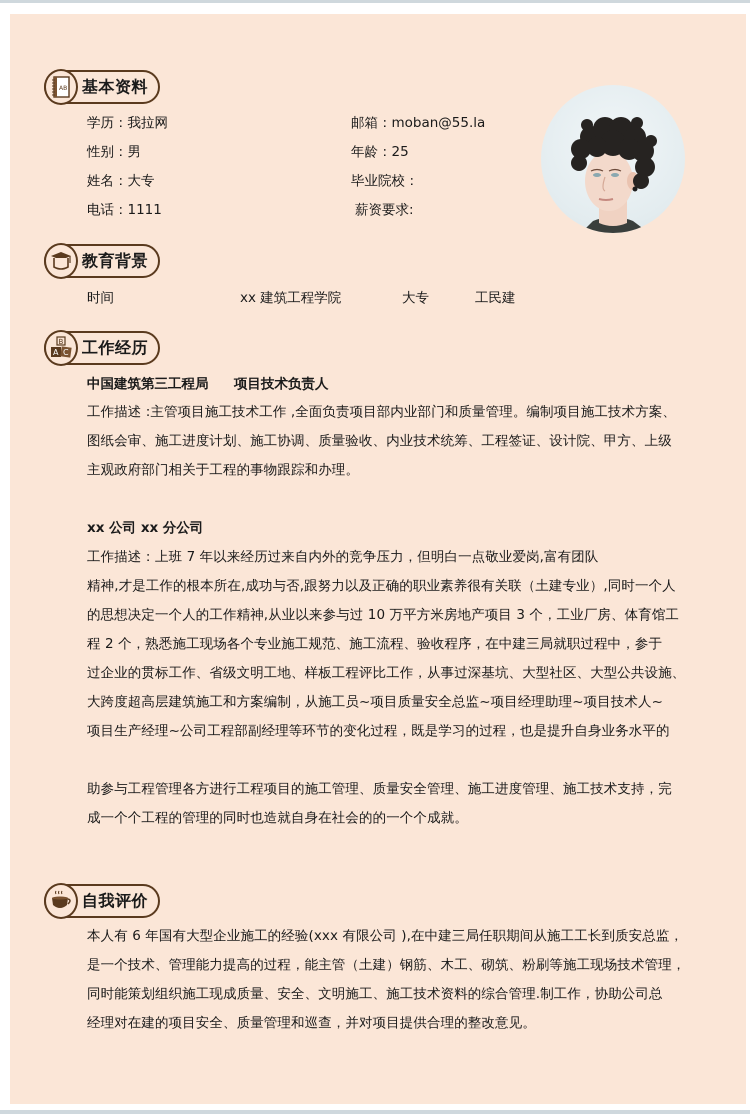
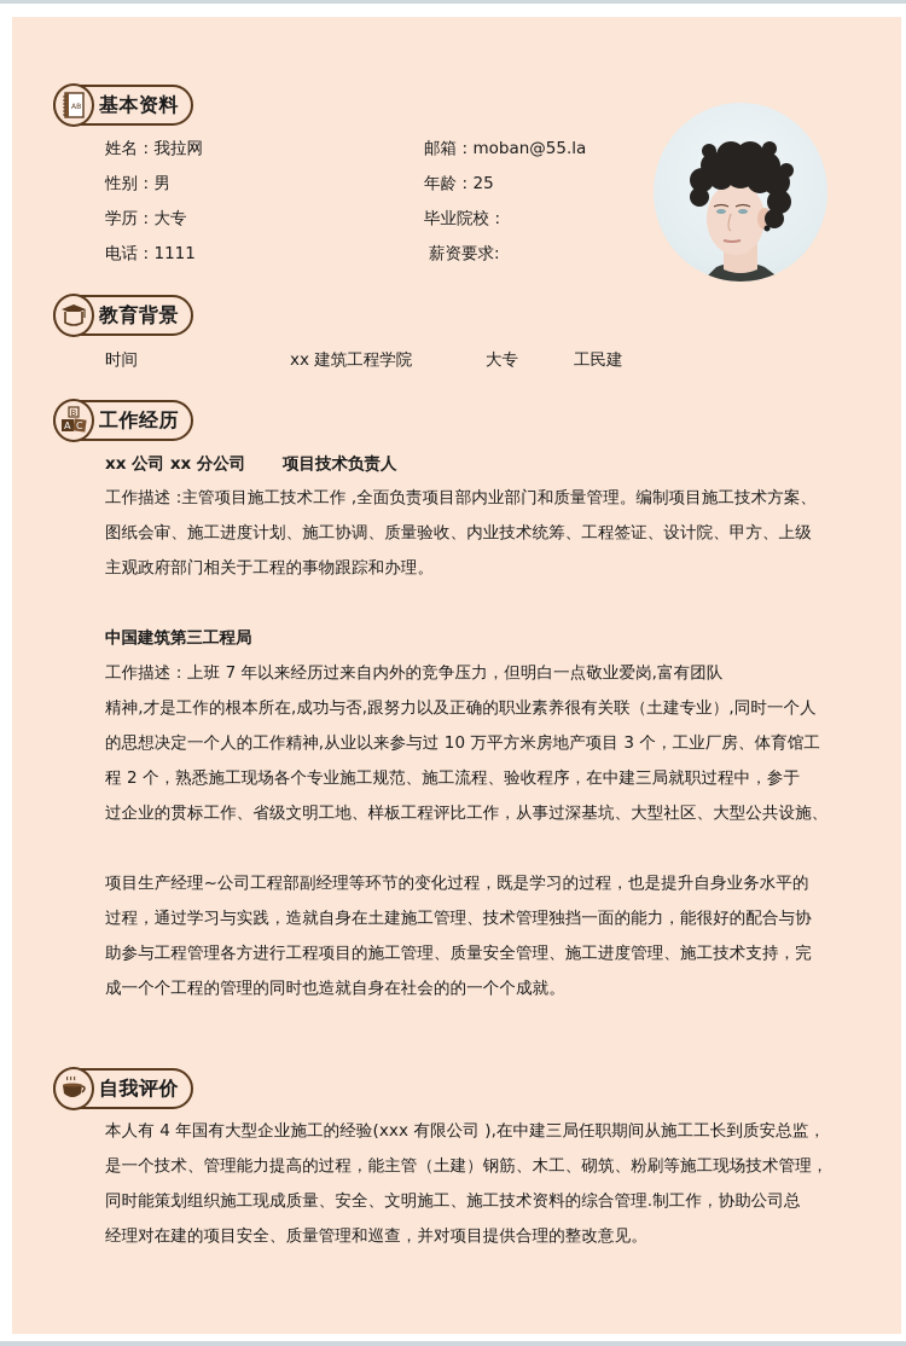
  基本资料
- 学历：我拉网
+ 姓名：我拉网
  性别：男
- 姓名：大专
+ 学历：大专
  电话：1111
  邮箱：moban@55.la
  年龄：25
  毕业院校：
  薪资要求:
  教育背景
  时间
  xx 建筑工程学院
  大专
  工民建
  B
  A
  C
  工作经历
- 中国建筑第三工程局
+ xx 公司 xx 分公司
  项目技术负责人
  工作描述 :主管项目施工技术工作 ,全面负责项目部内业部门和质量管理。编制项目施工技术方案、
  图纸会审、施工进度计划、施工协调、质量验收、内业技术统筹、工程签证、设计院、甲方、上级
  主观政府部门相关于工程的事物跟踪和办理。
- xx 公司 xx 分公司
+ 中国建筑第三工程局
  工作描述：上班 7 年以来经历过来自内外的竞争压力，但明白一点敬业爱岗,富有团队
  精神,才是工作的根本所在,成功与否,跟努力以及正确的职业素养很有关联（土建专业）,同时一个人
  的思想决定一个人的工作精神,从业以来参与过 10 万平方米房地产项目 3 个，工业厂房、体育馆工
  程 2 个，熟悉施工现场各个专业施工规范、施工流程、验收程序，在中建三局就职过程中，参于
  过企业的贯标工作、省级文明工地、样板工程评比工作，从事过深基坑、大型社区、大型公共设施、
- 大跨度超高层建筑施工和方案编制，从施工员~项目质量安全总监~项目经理助理~项目技术人~
  项目生产经理~公司工程部副经理等环节的变化过程，既是学习的过程，也是提升自身业务水平的
+ 过程，通过学习与实践，造就自身在土建施工管理、技术管理独挡一面的能力，能很好的配合与协
  助参与工程管理各方进行工程项目的施工管理、质量安全管理、施工进度管理、施工技术支持，完
  成一个个工程的管理的同时也造就自身在社会的的一个个成就。
  自我评价
- 本人有 6 年国有大型企业施工的经验(xxx 有限公司 ),在中建三局任职期间从施工工长到质安总监，
+ 本人有 4 年国有大型企业施工的经验(xxx 有限公司 ),在中建三局任职期间从施工工长到质安总监，
  是一个技术、管理能力提高的过程，能主管（土建）钢筋、木工、砌筑、粉刷等施工现场技术管理，
  同时能策划组织施工现成质量、安全、文明施工、施工技术资料的综合管理.制工作，协助公司总
  经理对在建的项目安全、质量管理和巡查，并对项目提供合理的整改意见。
